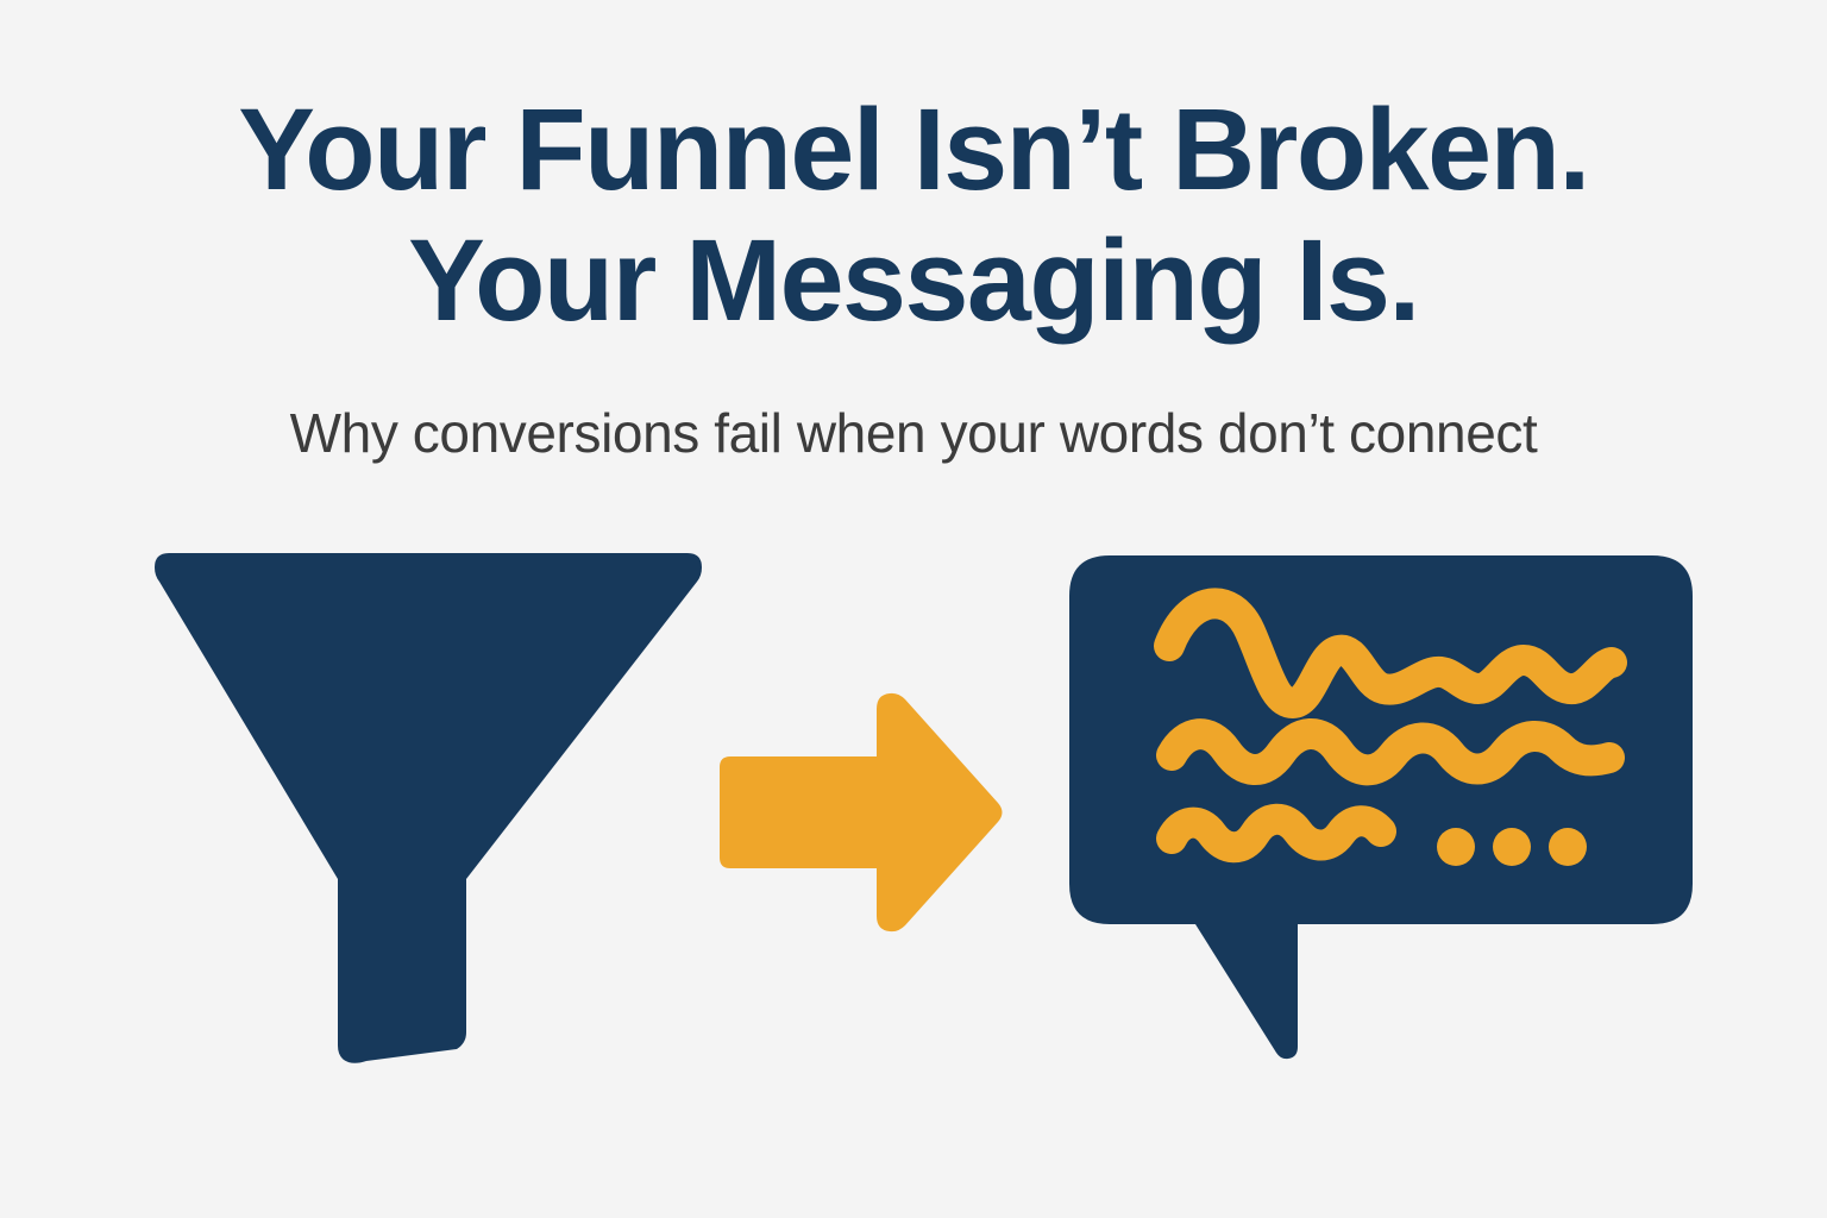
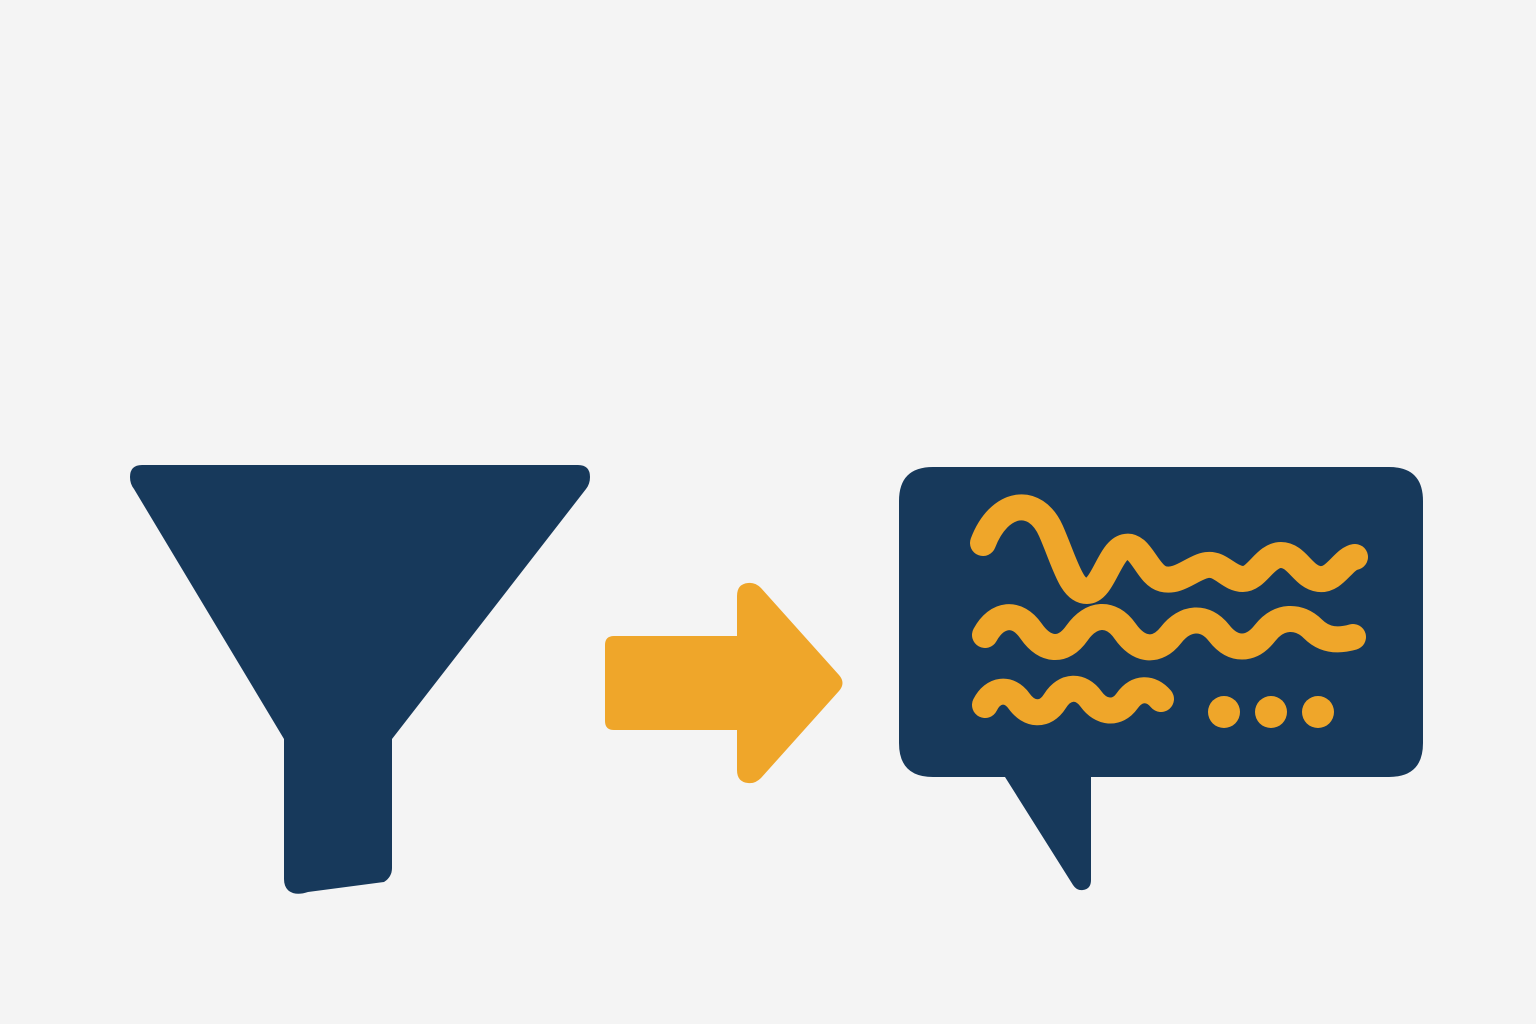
- Your Funnel Isn’t Broken.
- Your Messaging Is.
- Why conversions fail when your words don’t connect
